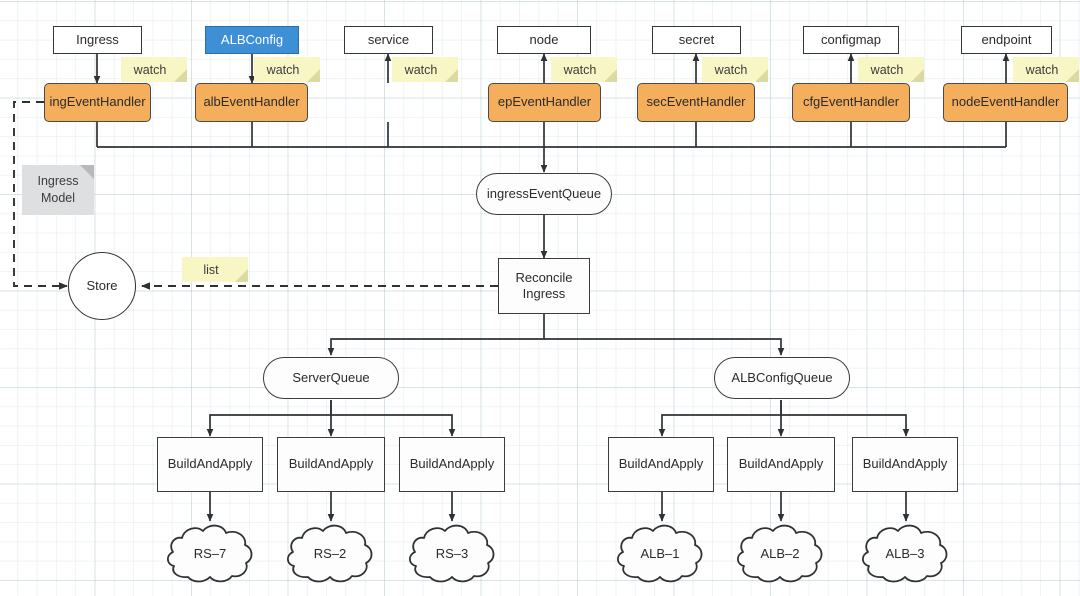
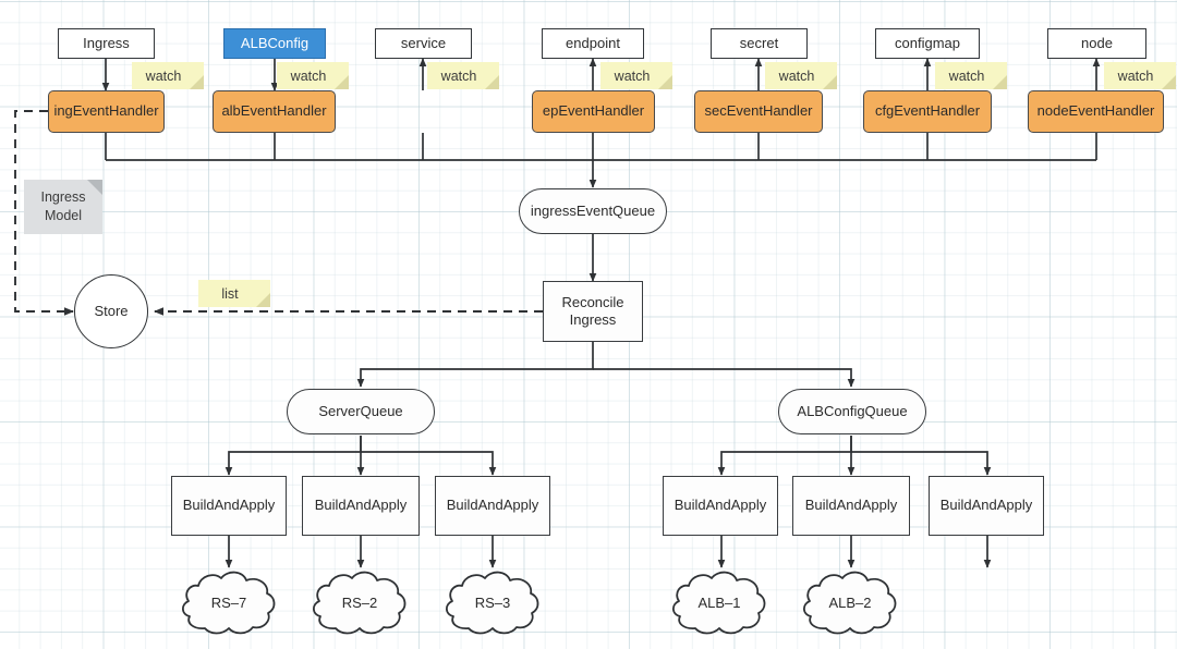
  Ingress
  ALBConfig
  service
- node
+ endpoint
  secret
  configmap
- endpoint
+ node
  watch
  watch
  watch
  watch
  watch
  watch
  watch
  ingEventHandler
  albEventHandler
  epEventHandler
  secEventHandler
  cfgEventHandler
  nodeEventHandler
  Ingress
  Model
  Store
  list
  ingressEventQueue
  Reconcile
  Ingress
  ServerQueue
  ALBConfigQueue
  BuildAndApply
  BuildAndApply
  BuildAndApply
  BuildAndApply
  BuildAndApply
  BuildAndApply
  RS–7
  RS–2
  RS–3
  ALB–1
  ALB–2
- ALB–3
